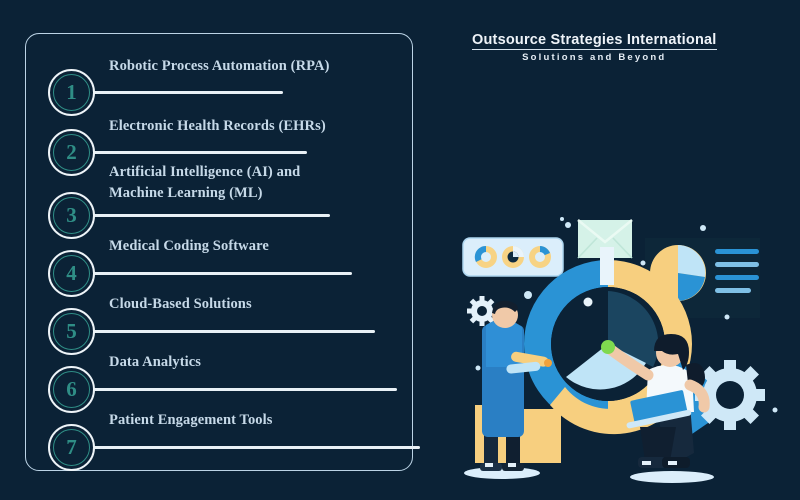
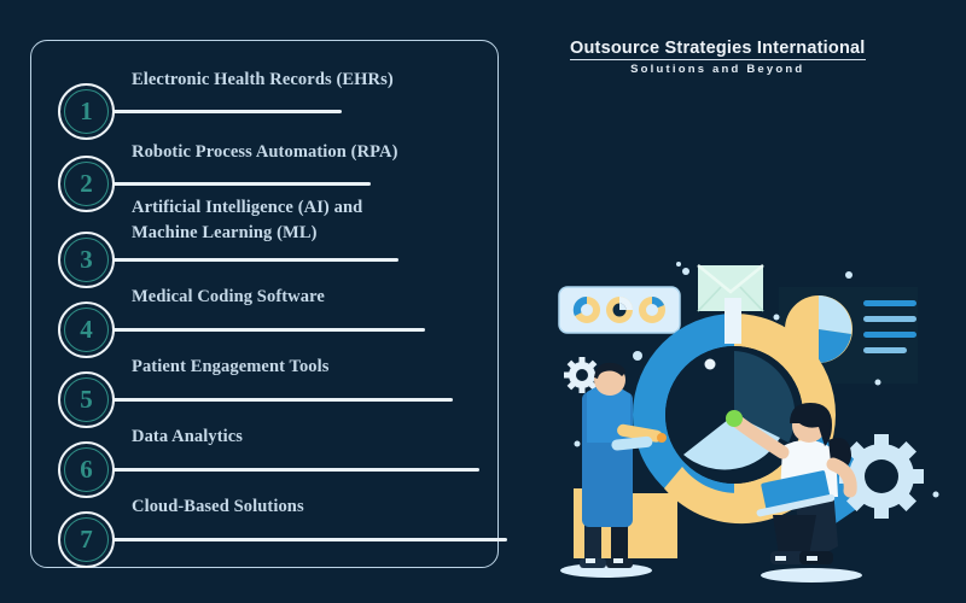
- Robotic Process Automation (RPA)
+ Electronic Health Records (EHRs)
  1
- Electronic Health Records (EHRs)
+ Robotic Process Automation (RPA)
  2
  Artificial Intelligence (AI) and
  Machine Learning (ML)
  3
  Medical Coding Software
  4
- Cloud-Based Solutions
+ Patient Engagement Tools
  5
  Data Analytics
  6
- Patient Engagement Tools
+ Cloud-Based Solutions
  7
  Outsource Strategies International
  Solutions and Beyond
